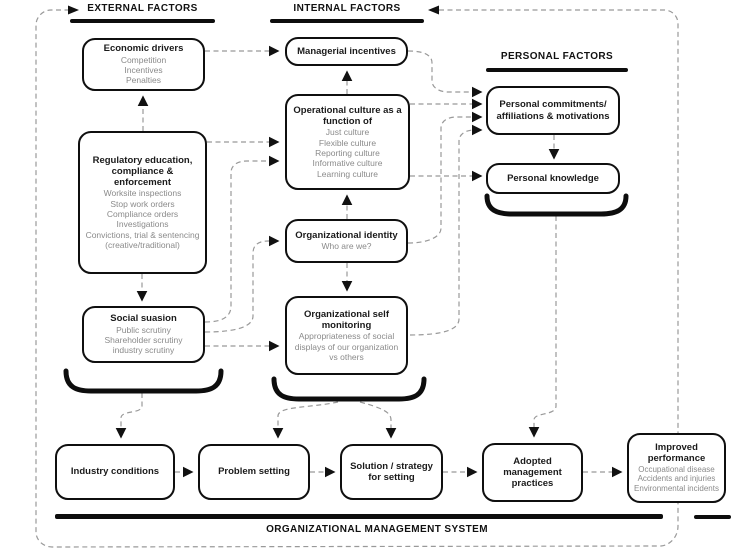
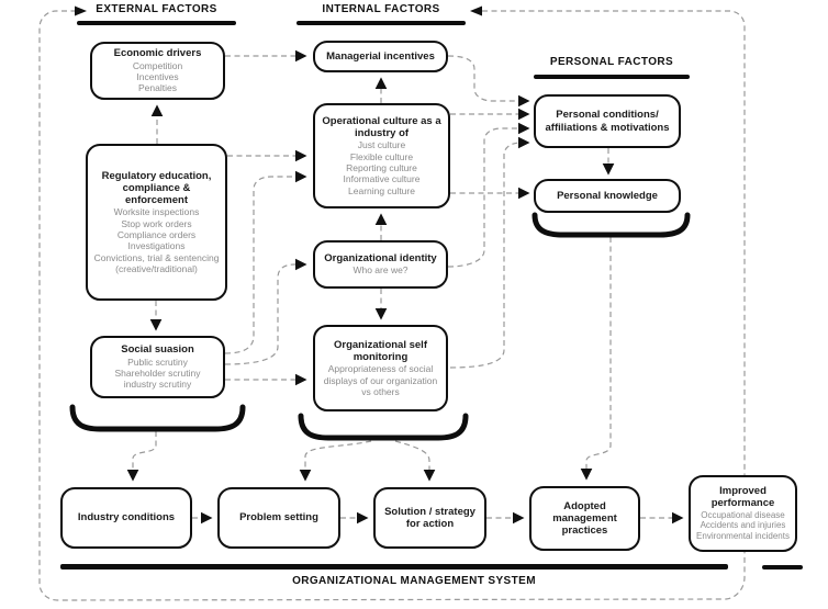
  EXTERNAL FACTORS
  INTERNAL FACTORS
  PERSONAL FACTORS
  Economic drivers
  Competition
  Incentives
  Penalties
  Regulatory education, compliance & enforcement
  Worksite inspections
  Stop work orders
  Compliance orders
  Investigations
  Convictions, trial & sentencing
  (creative/traditional)
  Social suasion
  Public scrutiny
  Shareholder scrutiny
  industry scrutiny
  Managerial incentives
- Operational culture as a function of
+ Operational culture as a industry of
  Just culture
  Flexible culture
  Reporting culture
  Informative culture
  Learning culture
  Organizational identity
  Who are we?
  Organizational self monitoring
  Appropriateness of social displays of our organization vs others
- Personal commitments/ affiliations & motivations
+ Personal conditions/ affiliations & motivations
  Personal knowledge
  Industry conditions
  Problem setting
- Solution / strategy for setting
+ Solution / strategy for action
  Adopted management practices
  Improved performance
  Occupational disease
  Accidents and injuries
  Environmental incidents
  ORGANIZATIONAL MANAGEMENT SYSTEM
